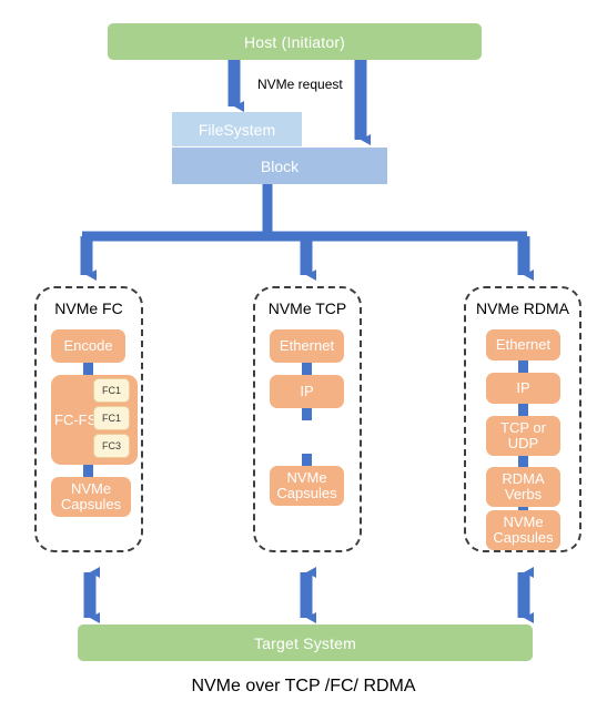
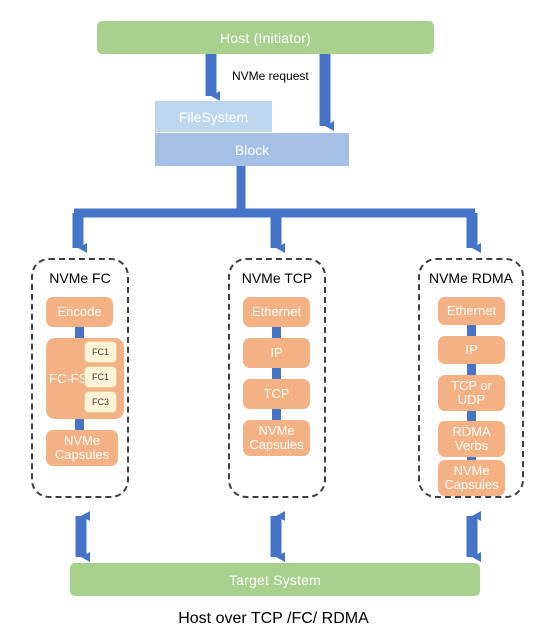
  Host (Initiator)
  NVMe request
  FileSystem
  Block
  NVMe FC
  Encode
  FC-FS
  FC1
  FC1
  FC3
  NVMe Capsules
  NVMe TCP
  Ethernet
  IP
+ TCP
  NVMe Capsules
  NVMe RDMA
  Ethernet
  IP
  TCP or UDP
  RDMA Verbs
  NVMe Capsules
  Target System
- NVMe over TCP /FC/ RDMA
+ Host over TCP /FC/ RDMA
